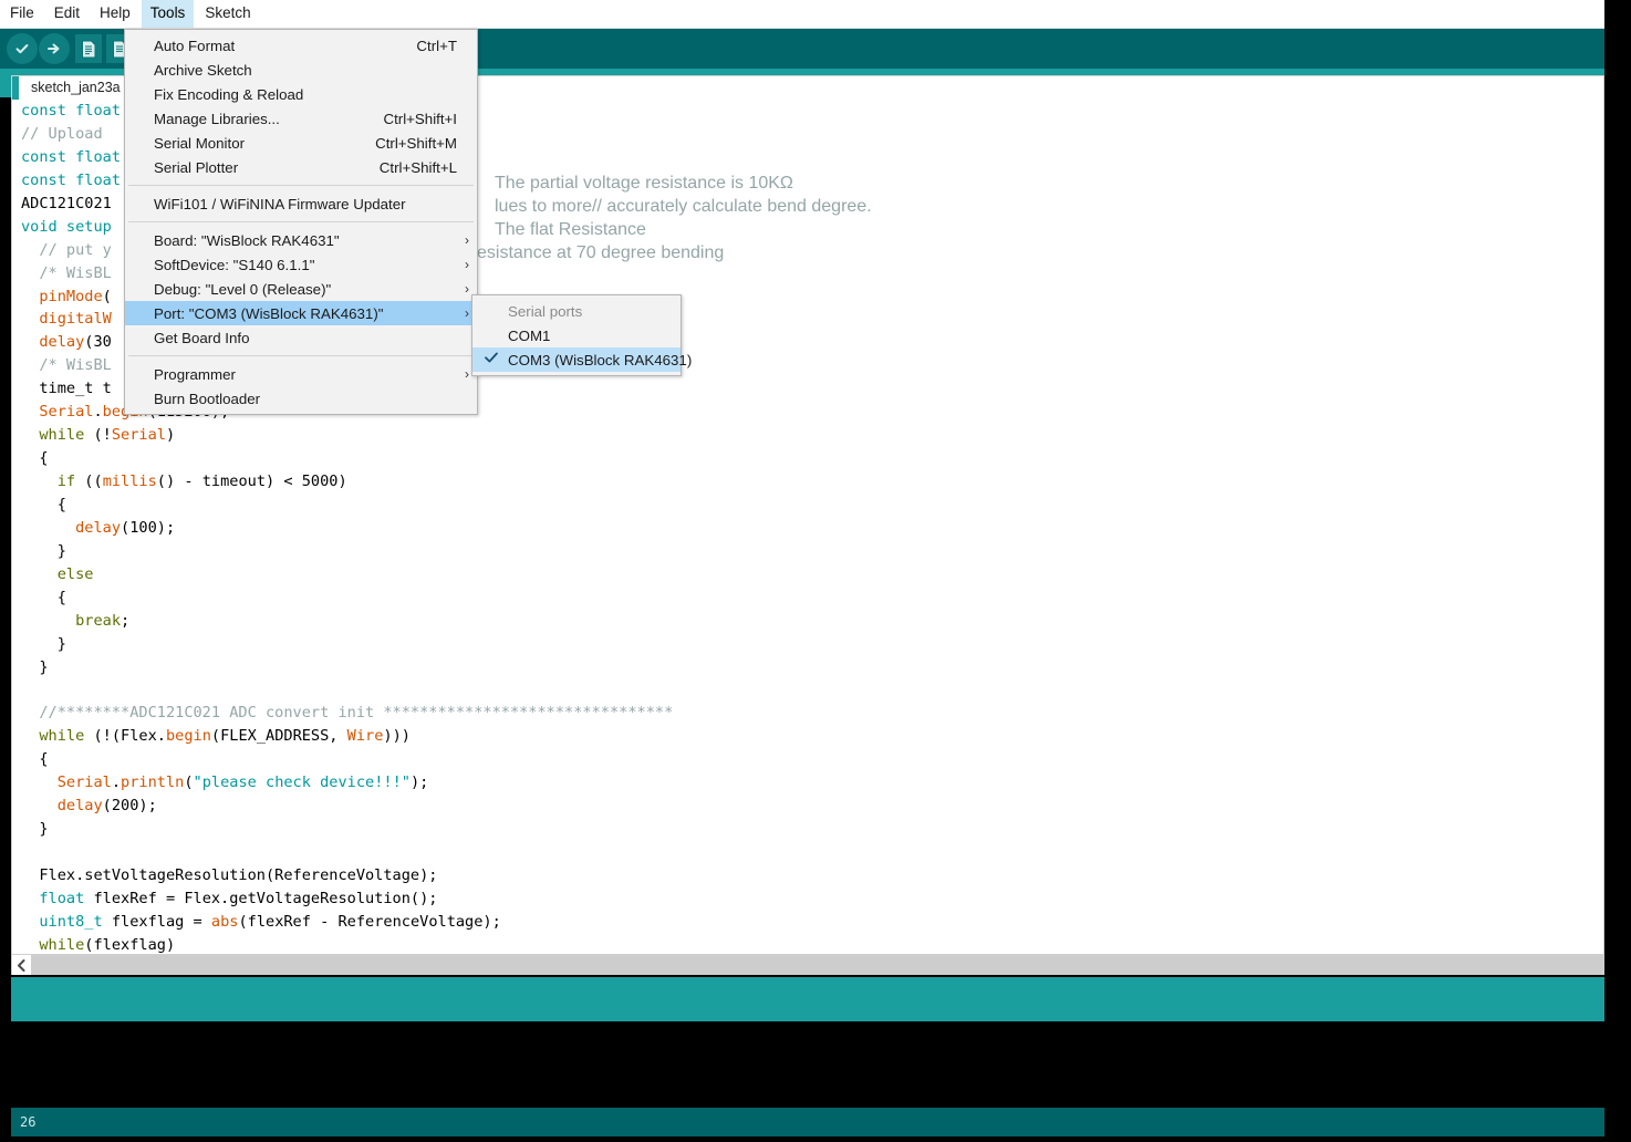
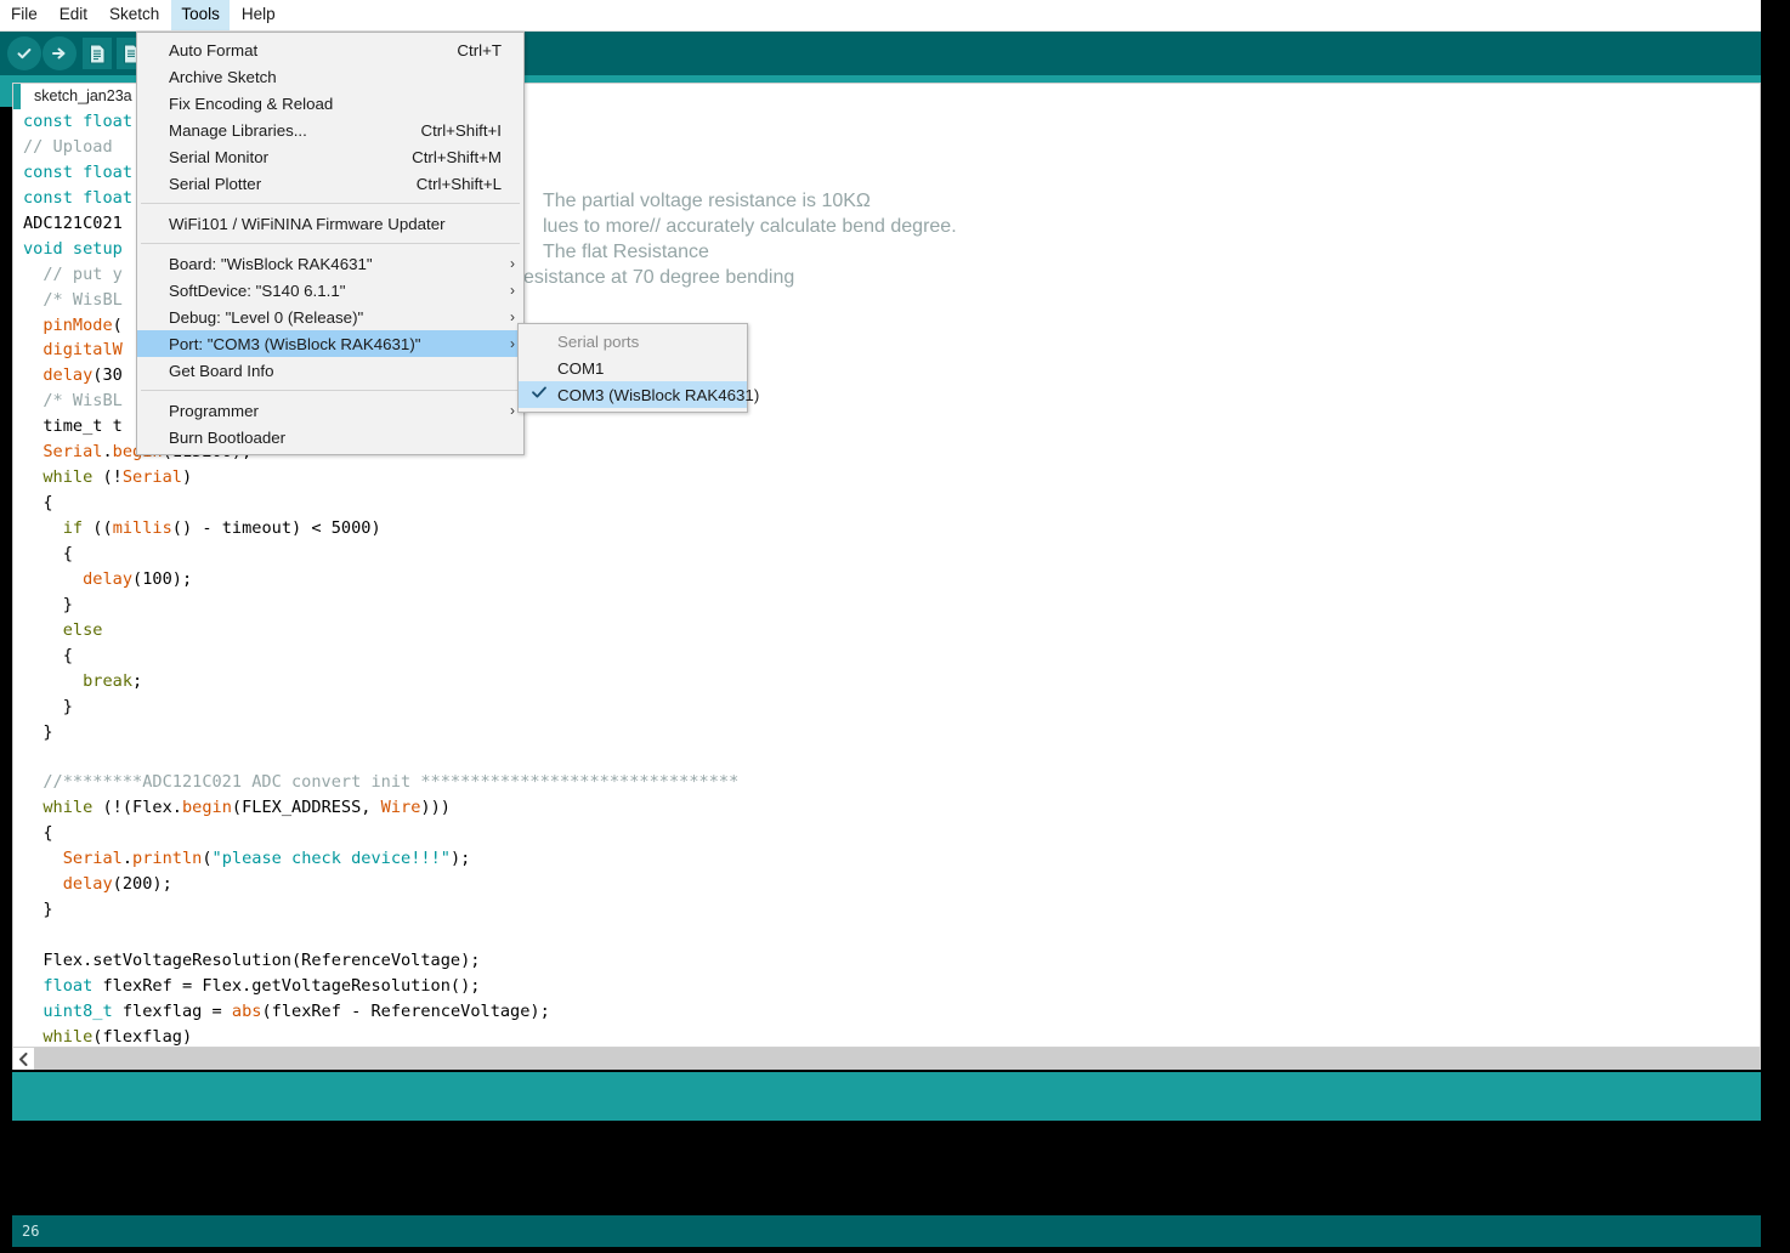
  File
  Edit
- Help
+ Sketch
  Tools
- Sketch
+ Help
  sketch_jan23a
  const float
  // Upload
  const float
  const float
  ADC121C021
  void setup
  // put y
  /* WisBL
  pinMode(
  digitalW
  delay(30
  /* WisBL
  time_t t
  while (!Serial)
  {
  if ((millis() - timeout) < 5000)
  {
  delay(100);
  }
  else
  {
  break;
  }
  }
  //********ADC121C021 ADC convert init ********************************
  while (!(Flex.begin(FLEX_ADDRESS, Wire)))
  {
  Serial.println("please check device!!!");
  delay(200);
  }
  Flex.setVoltageResolution(ReferenceVoltage);
  float flexRef = Flex.getVoltageResolution();
  uint8_t flexflag = abs(flexRef - ReferenceVoltage);
  while(flexflag)
  The partial voltage resistance is 10KΩ
  lues to more// accurately calculate bend degree.
  The flat Resistance
  esistance at 70 degree bending
  26
  Auto Format
  Ctrl+T
  Archive Sketch
  Fix Encoding & Reload
  Manage Libraries...
  Ctrl+Shift+I
  Serial Monitor
  Ctrl+Shift+M
  Serial Plotter
  Ctrl+Shift+L
  WiFi101 / WiFiNINA Firmware Updater
  Board: "WisBlock RAK4631"
  ›
  SoftDevice: "S140 6.1.1"
  ›
  Debug: "Level 0 (Release)"
  ›
  Port: "COM3 (WisBlock RAK4631)"
  ›
  Get Board Info
  Programmer
  ›
  Burn Bootloader
  Serial ports
  COM1
  COM3 (WisBlock RAK4631)
